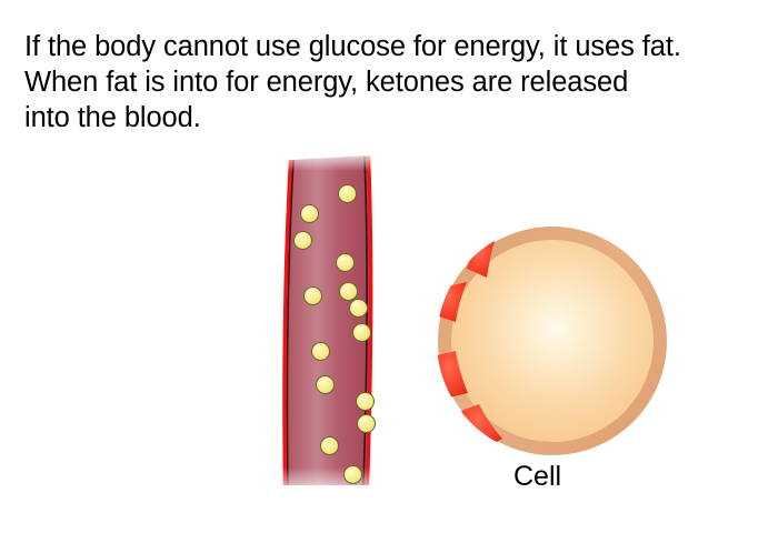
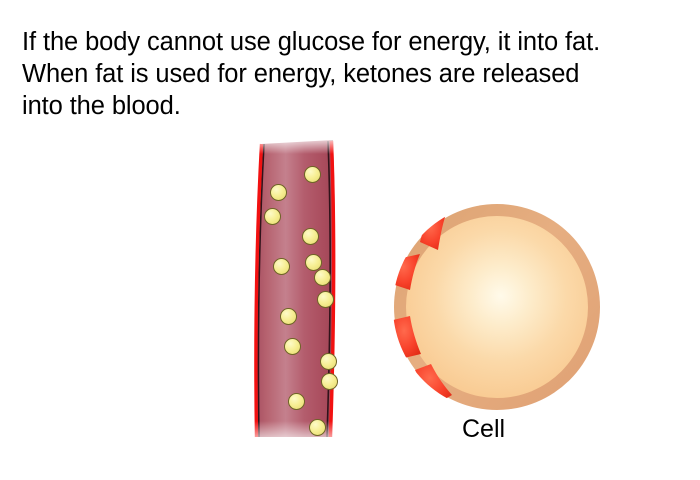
- If the body cannot use glucose for energy, it uses fat.
+ If the body cannot use glucose for energy, it into fat.
- When fat is into for energy, ketones are released
+ When fat is used for energy, ketones are released
  into the blood.
  Cell
